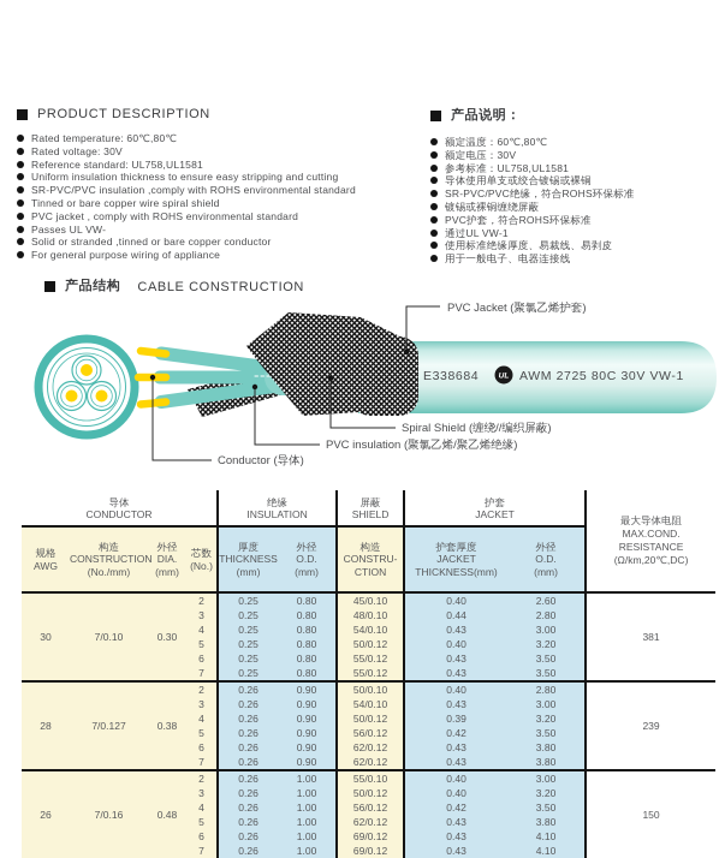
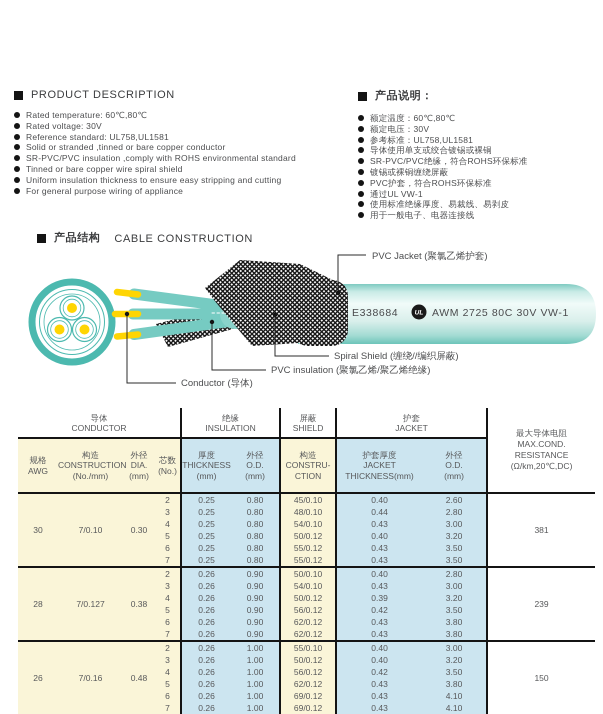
  PRODUCT DESCRIPTION
  Rated temperature: 60℃,80℃
  Rated voltage: 30V
  Reference standard: UL758,UL1581
- Uniform insulation thickness to ensure easy stripping and cutting
+ Solid or stranded ,tinned or bare copper conductor
  SR-PVC/PVC insulation ,comply with ROHS environmental standard
  Tinned or bare copper wire spiral shield
- PVC jacket , comply with ROHS environmental standard
- Passes UL VW-
- Solid or stranded ,tinned or bare copper conductor
+ Uniform insulation thickness to ensure easy stripping and cutting
  For general purpose wiring of appliance
  产品说明：
  额定温度：60℃,80℃
  额定电压：30V
  参考标准：UL758,UL1581
  导体使用单支或绞合镀锡或裸铜
  SR-PVC/PVC绝缘，符合ROHS环保标准
  镀锡或裸铜缠绕屏蔽
  PVC护套，符合ROHS环保标准
  通过UL VW-1
  使用标准绝缘厚度、易裁线、易剥皮
  用于一般电子、电器连接线
  产品结构
  CABLE CONSTRUCTION
  E338684
  AWM 2725 80C 30V VW-1
  PVC Jacket (聚氯乙烯护套)
  Spiral Shield (缠绕//编织屏蔽)
  PVC insulation (聚氯乙烯/聚乙烯绝缘)
  Conductor (导体)
  导体 CONDUCTOR	绝缘 INSULATION	屏蔽 SHIELD	护套 JACKET	最大导体电阻 MAX.COND. RESISTANCE (Ω/km,20℃,DC)
  规格AWG	构造CONSTRUCTION(No./mm)	外径DIA.(mm)	芯数(No.)	厚度THICKNESS(mm)	外径O.D.(mm)	构造CONSTRU-CTION	护套厚度JACKETTHICKNESS(mm)	外径O.D.(mm)
  30	7/0.10	0.30	2	0.25	0.80	45/0.10	0.40	2.60	381
  3	0.25	0.80	48/0.10	0.44	2.80
  4	0.25	0.80	54/0.10	0.43	3.00
  5	0.25	0.80	50/0.12	0.40	3.20
  6	0.25	0.80	55/0.12	0.43	3.50
  7	0.25	0.80	55/0.12	0.43	3.50
  28	7/0.127	0.38	2	0.26	0.90	50/0.10	0.40	2.80	239
  3	0.26	0.90	54/0.10	0.43	3.00
  4	0.26	0.90	50/0.12	0.39	3.20
  5	0.26	0.90	56/0.12	0.42	3.50
  6	0.26	0.90	62/0.12	0.43	3.80
  7	0.26	0.90	62/0.12	0.43	3.80
  26	7/0.16	0.48	2	0.26	1.00	55/0.10	0.40	3.00	150
  3	0.26	1.00	50/0.12	0.40	3.20
  4	0.26	1.00	56/0.12	0.42	3.50
  5	0.26	1.00	62/0.12	0.43	3.80
  6	0.26	1.00	69/0.12	0.43	4.10
  7	0.26	1.00	69/0.12	0.43	4.10
